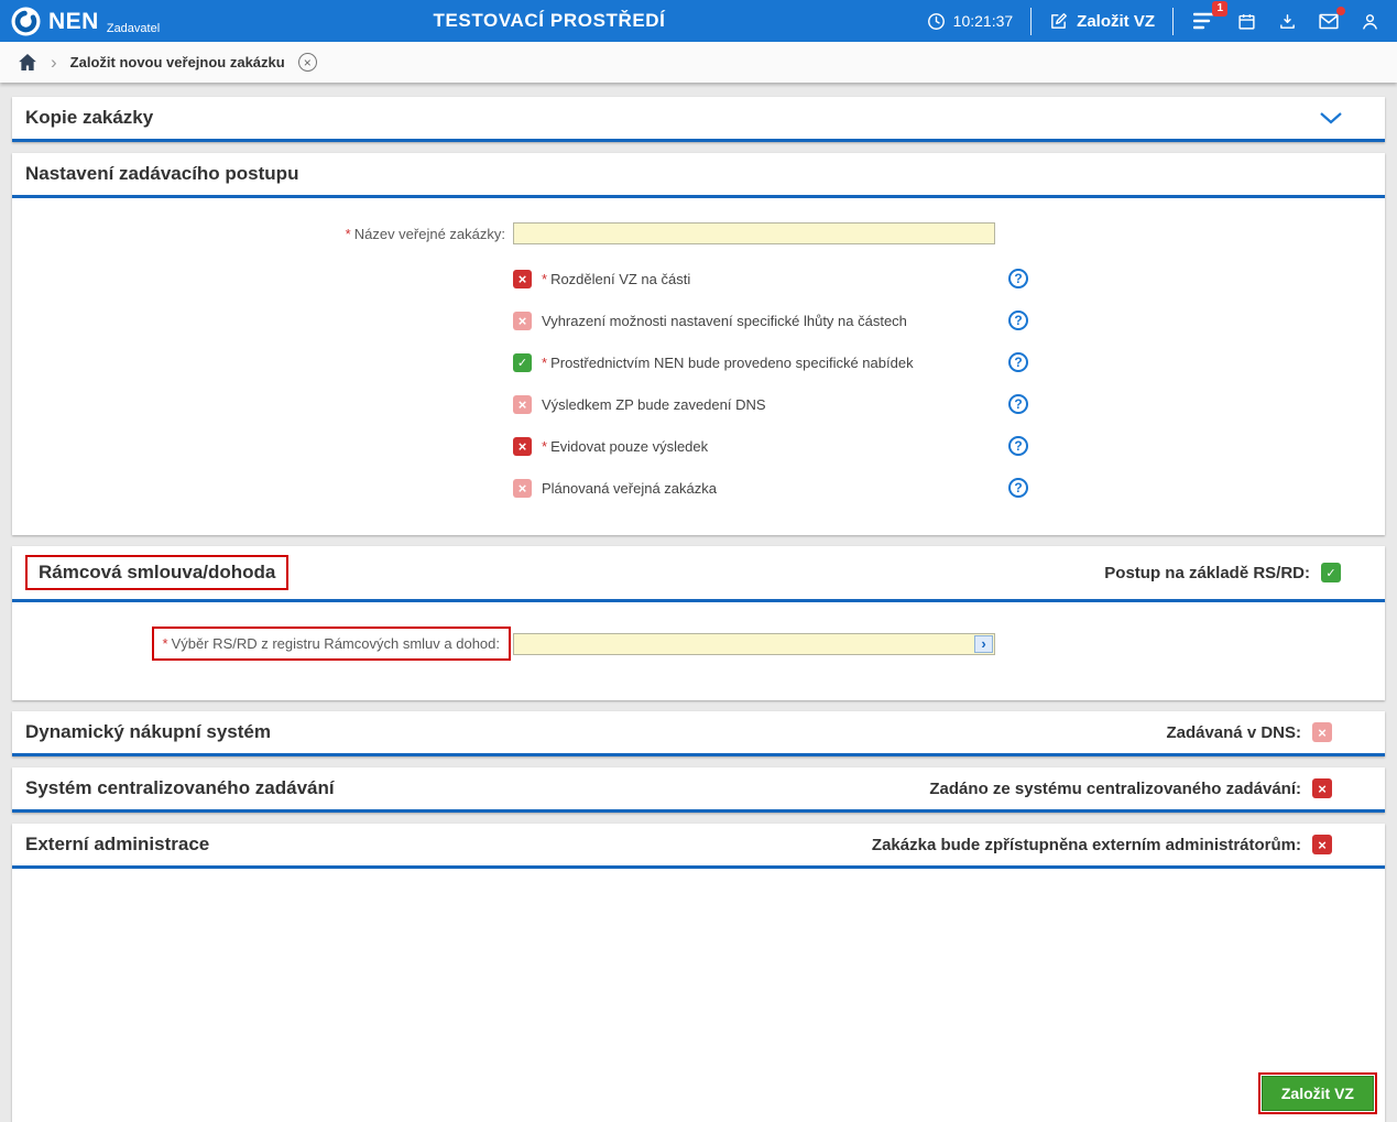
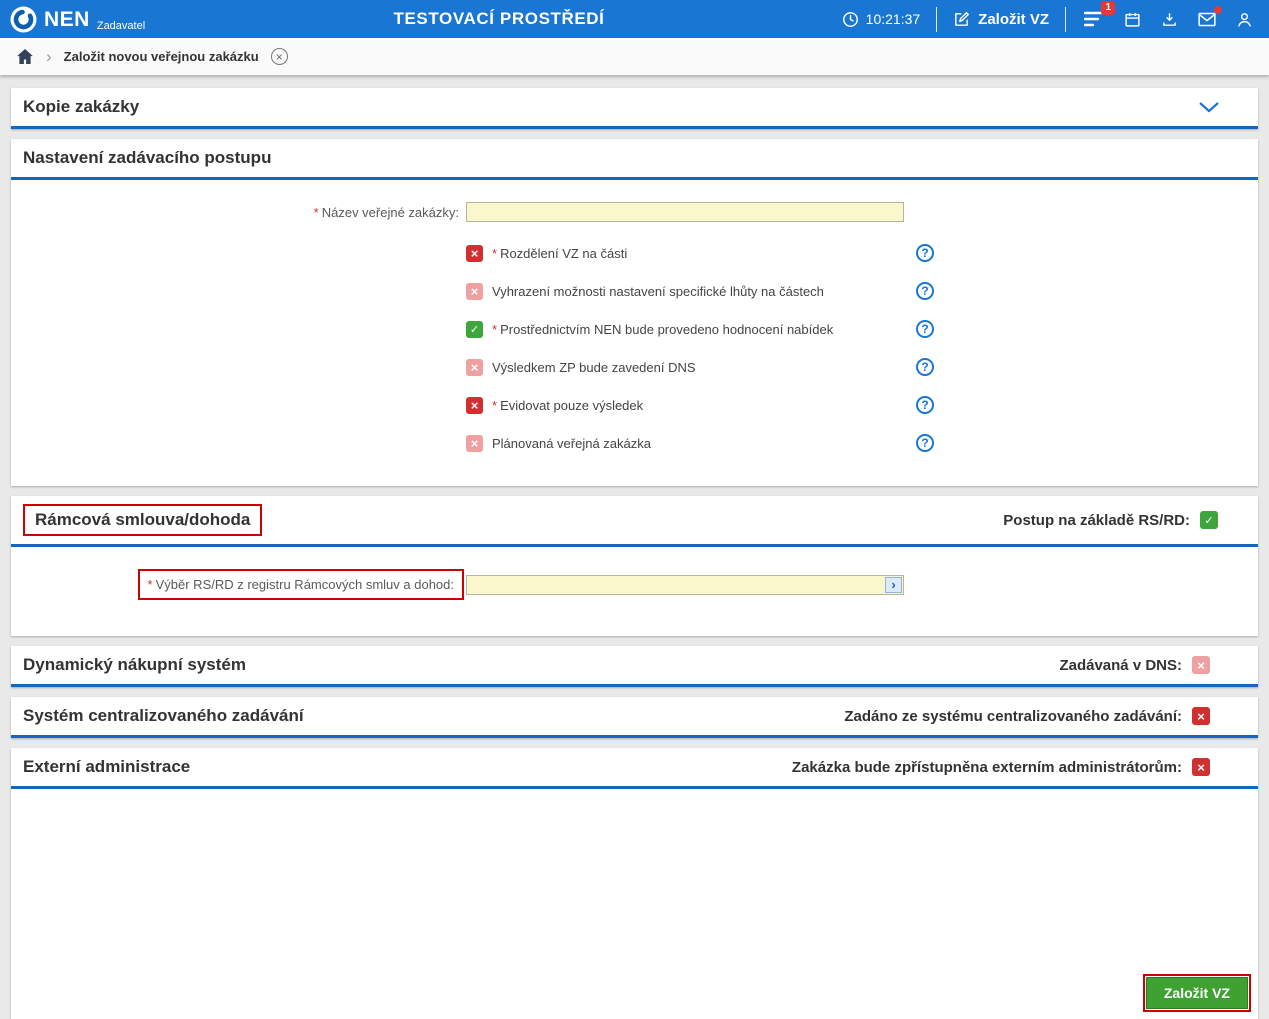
  NEN
  Zadavatel
  TESTOVACÍ PROSTŘEDÍ
  10:21:37
  Založit VZ
  1
  Založit novou veřejnou zakázku
  Kopie zakázky
  Nastavení zadávacího postupu
  * Název veřejné zakázky:
  * Rozdělení VZ na části
  Vyhrazení možnosti nastavení specifické lhůty na částech
- * Prostřednictvím NEN bude provedeno specifické nabídek
+ * Prostřednictvím NEN bude provedeno hodnocení nabídek
  Výsledkem ZP bude zavedení DNS
  * Evidovat pouze výsledek
  Plánovaná veřejná zakázka
  Rámcová smlouva/dohoda
  Postup na základě RS/RD:
  * Výběr RS/RD z registru Rámcových smluv a dohod:
  Dynamický nákupní systém
  Zadávaná v DNS:
  Systém centralizovaného zadávání
  Zadáno ze systému centralizovaného zadávání:
  Externí administrace
  Zakázka bude zpřístupněna externím administrátorům:
  Založit VZ
